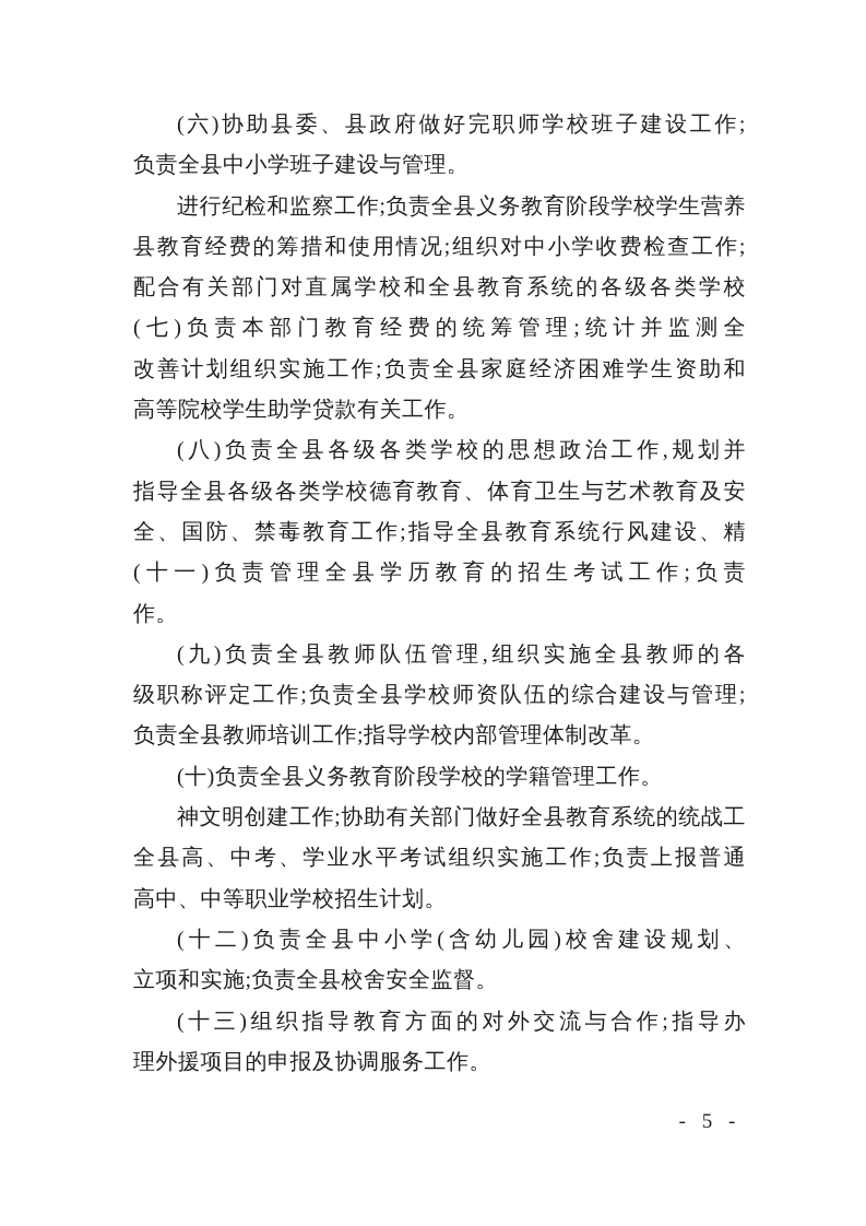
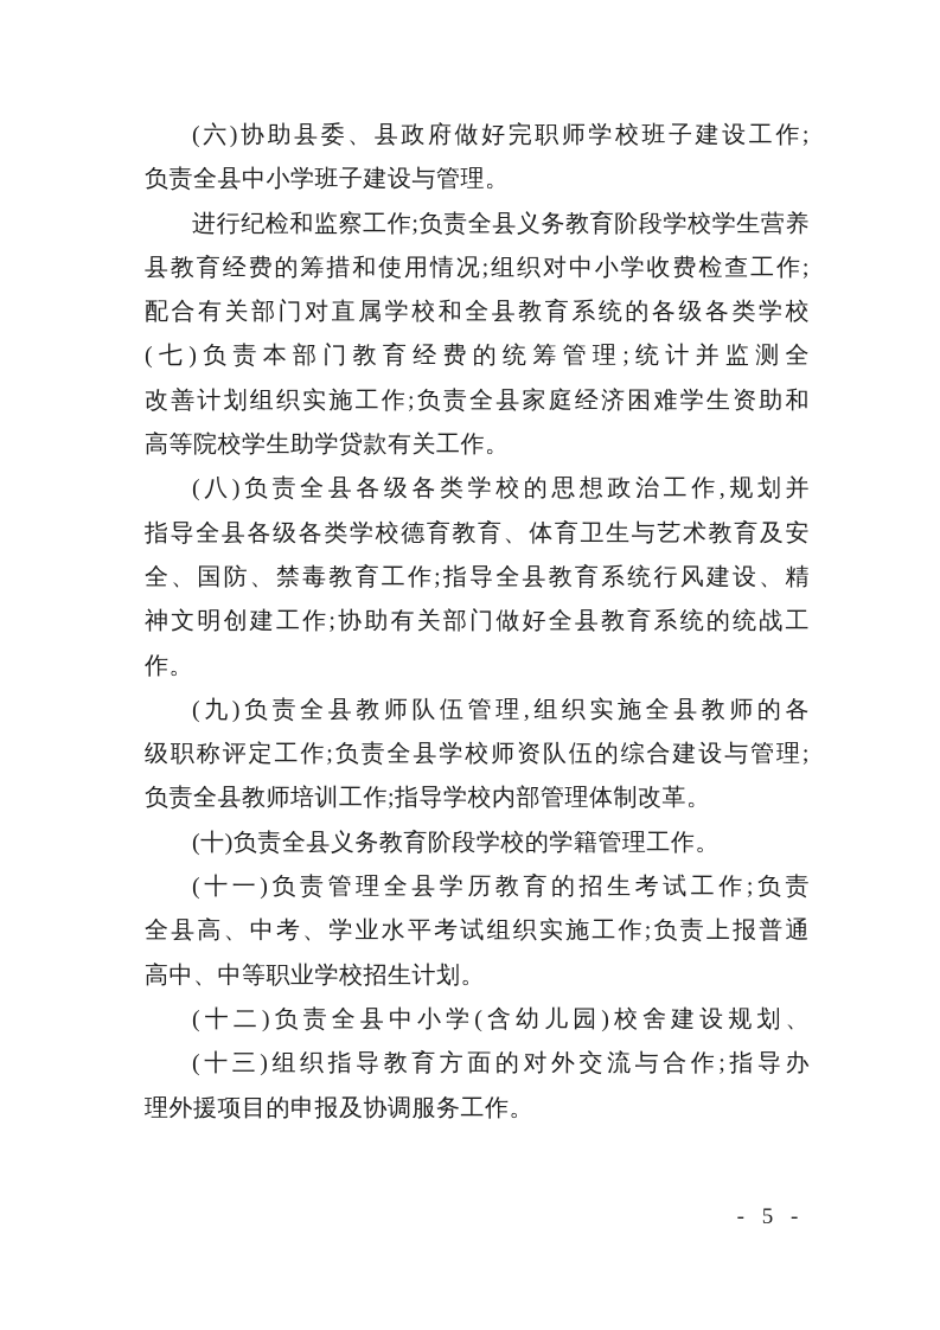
  (六)协助县委、县政府做好完职师学校班子建设工作;
  负责全县中小学班子建设与管理。
  进行纪检和监察工作;负责全县义务教育阶段学校学生营养
  县教育经费的筹措和使用情况;组织对中小学收费检查工作;
  配合有关部门对直属学校和全县教育系统的各级各类学校
  (七)负责本部门教育经费的统筹管理;统计并监测全
  改善计划组织实施工作;负责全县家庭经济困难学生资助和
  高等院校学生助学贷款有关工作。
  (八)负责全县各级各类学校的思想政治工作,规划并
  指导全县各级各类学校德育教育、体育卫生与艺术教育及安
  全、国防、禁毒教育工作;指导全县教育系统行风建设、精
- (十一)负责管理全县学历教育的招生考试工作;负责
+ 神文明创建工作;协助有关部门做好全县教育系统的统战工
  作。
  (九)负责全县教师队伍管理,组织实施全县教师的各
  级职称评定工作;负责全县学校师资队伍的综合建设与管理;
  负责全县教师培训工作;指导学校内部管理体制改革。
  (十)负责全县义务教育阶段学校的学籍管理工作。
- 神文明创建工作;协助有关部门做好全县教育系统的统战工
+ (十一)负责管理全县学历教育的招生考试工作;负责
  全县高、中考、学业水平考试组织实施工作;负责上报普通
  高中、中等职业学校招生计划。
  (十二)负责全县中小学(含幼儿园)校舍建设规划、
- 立项和实施;负责全县校舍安全监督。
  (十三)组织指导教育方面的对外交流与合作;指导办
  理外援项目的申报及协调服务工作。
  - 5 -
